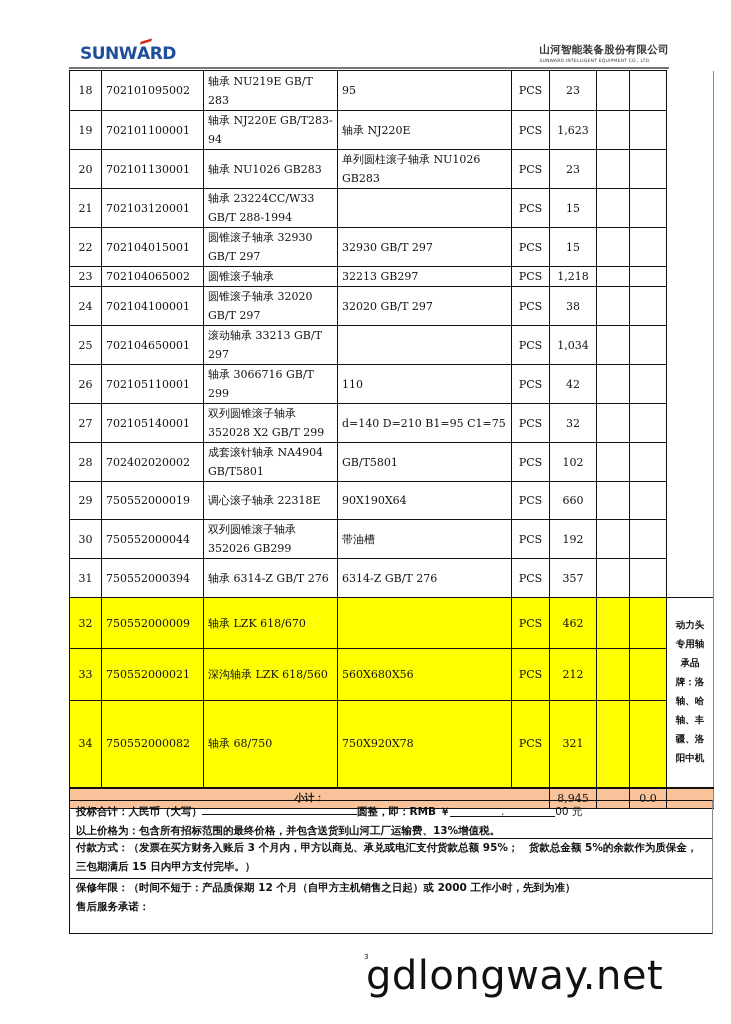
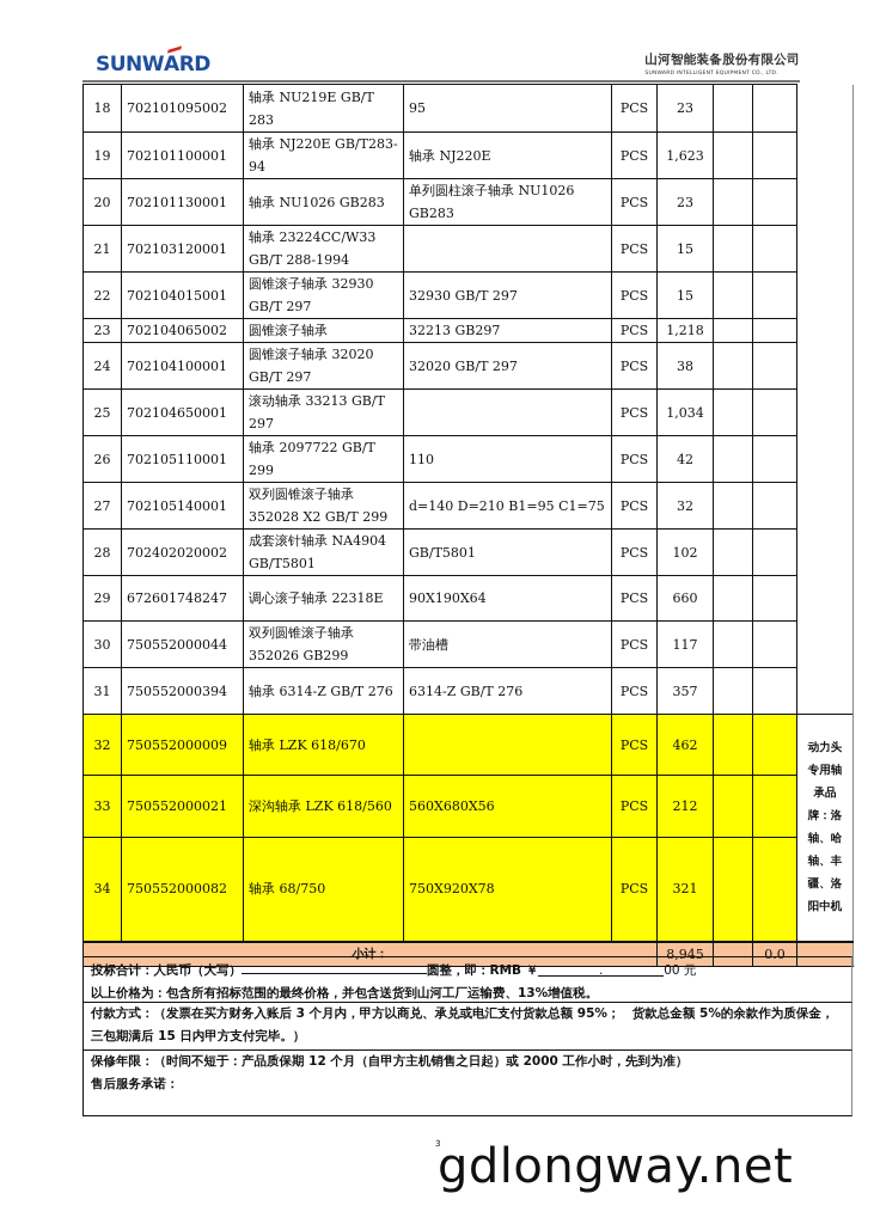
  SUNWARD
  山河智能装备股份有限公司
  18	702101095002	轴承 NU219E GB/T 283	95	PCS	23
  19	702101100001	轴承 NJ220E GB/T283-94	轴承 NJ220E	PCS	1,623
  20	702101130001	轴承 NU1026 GB283	单列圆柱滚子轴承 NU1026 GB283	PCS	23
  21	702103120001	轴承 23224CC/W33 GB/T 288-1994		PCS	15
  22	702104015001	圆锥滚子轴承 32930 GB/T 297	32930 GB/T 297	PCS	15
  23	702104065002	圆锥滚子轴承	32213 GB297	PCS	1,218
  24	702104100001	圆锥滚子轴承 32020 GB/T 297	32020 GB/T 297	PCS	38
  25	702104650001	滚动轴承 33213 GB/T 297		PCS	1,034
- 26	702105110001	轴承 3066716 GB/T 299	110	PCS	42
+ 26	702105110001	轴承 2097722 GB/T 299	110	PCS	42
  27	702105140001	双列圆锥滚子轴承 352028 X2 GB/T 299	d=140 D=210 B1=95 C1=75	PCS	32
  28	702402020002	成套滚针轴承 NA4904 GB/T5801	GB/T5801	PCS	102
- 29	750552000019	调心滚子轴承 22318E	90X190X64	PCS	660
+ 29	672601748247	调心滚子轴承 22318E	90X190X64	PCS	660
- 30	750552000044	双列圆锥滚子轴承 352026 GB299	带油槽	PCS	192
+ 30	750552000044	双列圆锥滚子轴承 352026 GB299	带油槽	PCS	117
  31	750552000394	轴承 6314-Z GB/T 276	6314-Z GB/T 276	PCS	357
  32	750552000009	轴承 LZK 618/670		PCS	462			动力头专用轴承品牌：洛轴、哈轴、丰疆、洛阳中机
  33	750552000021	深沟轴承 LZK 618/560	560X680X56	PCS	212
  34	750552000082	轴承 68/750	750X920X78	PCS	321
  小计：	8,945		0.0
  投标合计：人民币（大写） 圆整，即：RMB ￥ . 00 元
  以上价格为：包含所有招标范围的最终价格，并包含送货到山河工厂运输费、13%增值税。
  付款方式：（发票在买方财务入账后 3 个月内，甲方以商兑、承兑或电汇支付货款总额 95%； 货款总金额 5%的余款作为质保金，三包期满后 15 日内甲方支付完毕。）
  保修年限：（时间不短于：产品质保期 12 个月（自甲方主机销售之日起）或 2000 工作小时，先到为准）
  售后服务承诺：
  3
  gdlongway.net
